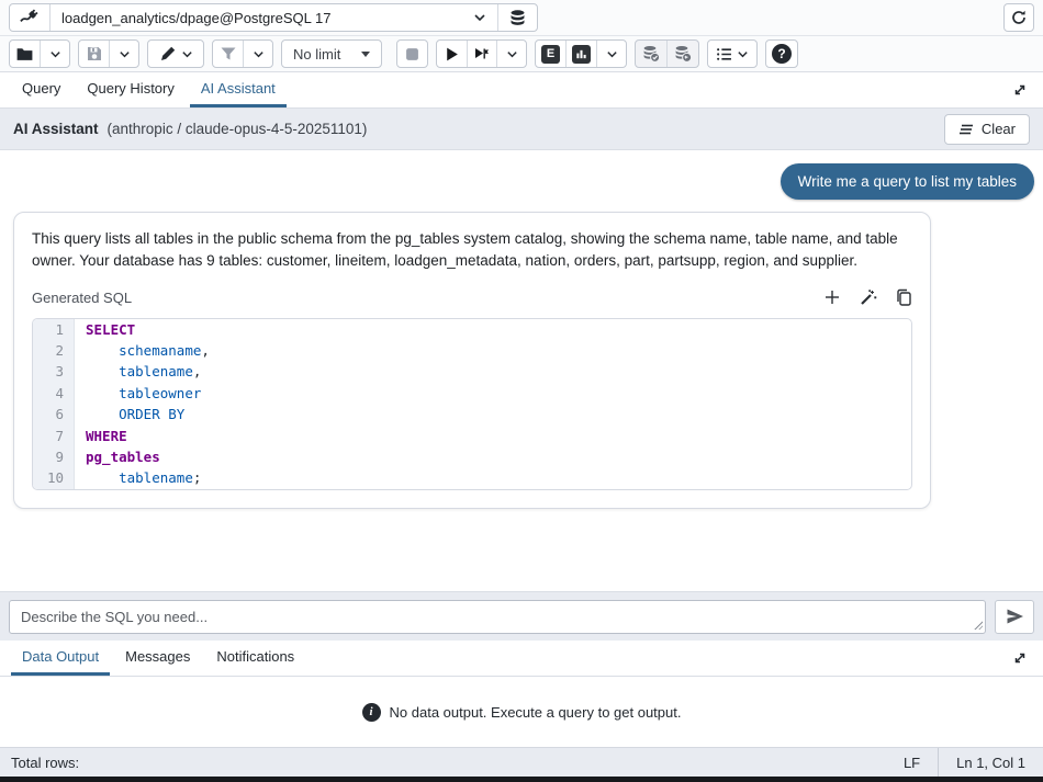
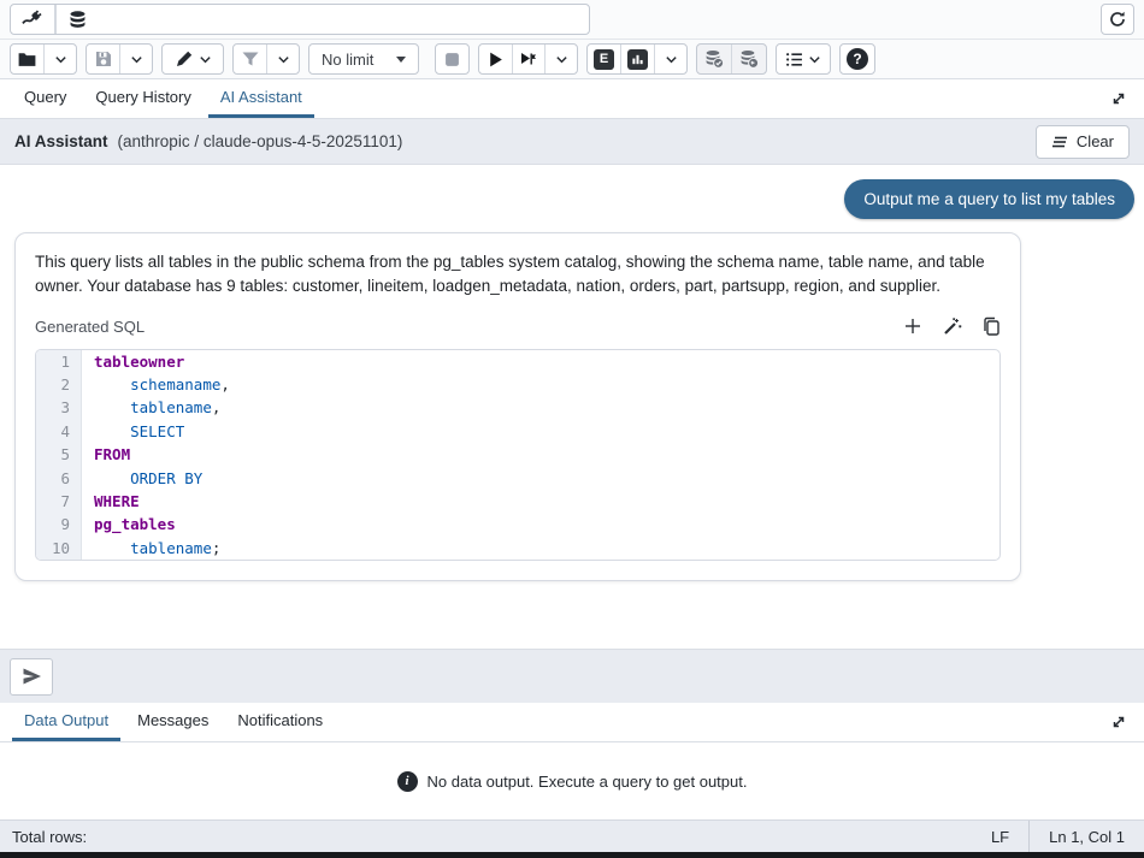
- loadgen_analytics/dpage@PostgreSQL 17
  No limit
  E
  ?
  Query
  Query History
  AI Assistant
  AI Assistant
  (anthropic / claude-opus-4-5-20251101)
  Clear
- Write me a query to list my tables
+ Output me a query to list my tables
  This query lists all tables in the public schema from the pg_tables system catalog, showing the schema name, table name, and table owner. Your database has 9 tables: customer, lineitem, loadgen_metadata, nation, orders, part, partsupp, region, and supplier.
  Generated SQL
  1
- SELECT
+ tableowner
  2
  schemaname,
  3
  tablename,
  4
- tableowner
+ SELECT
+ 5
+ FROM
  6
  ORDER BY
  7
  WHERE
  9
  pg_tables
  10
  tablename;
- Describe the SQL you need...
  Data Output
  Messages
  Notifications
  i
  No data output. Execute a query to get output.
  Total rows:
  LF
  Ln 1, Col 1
